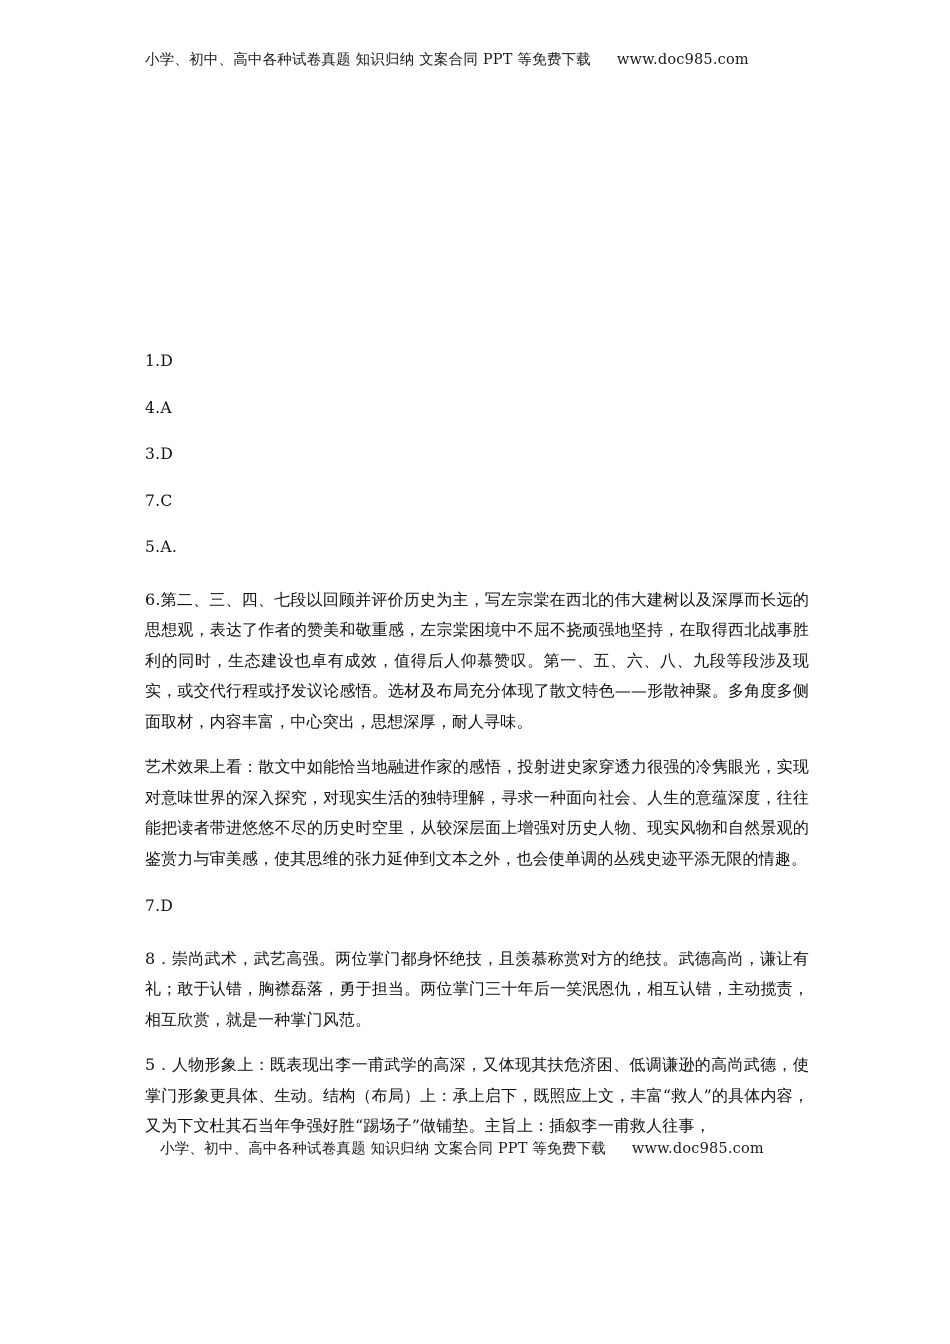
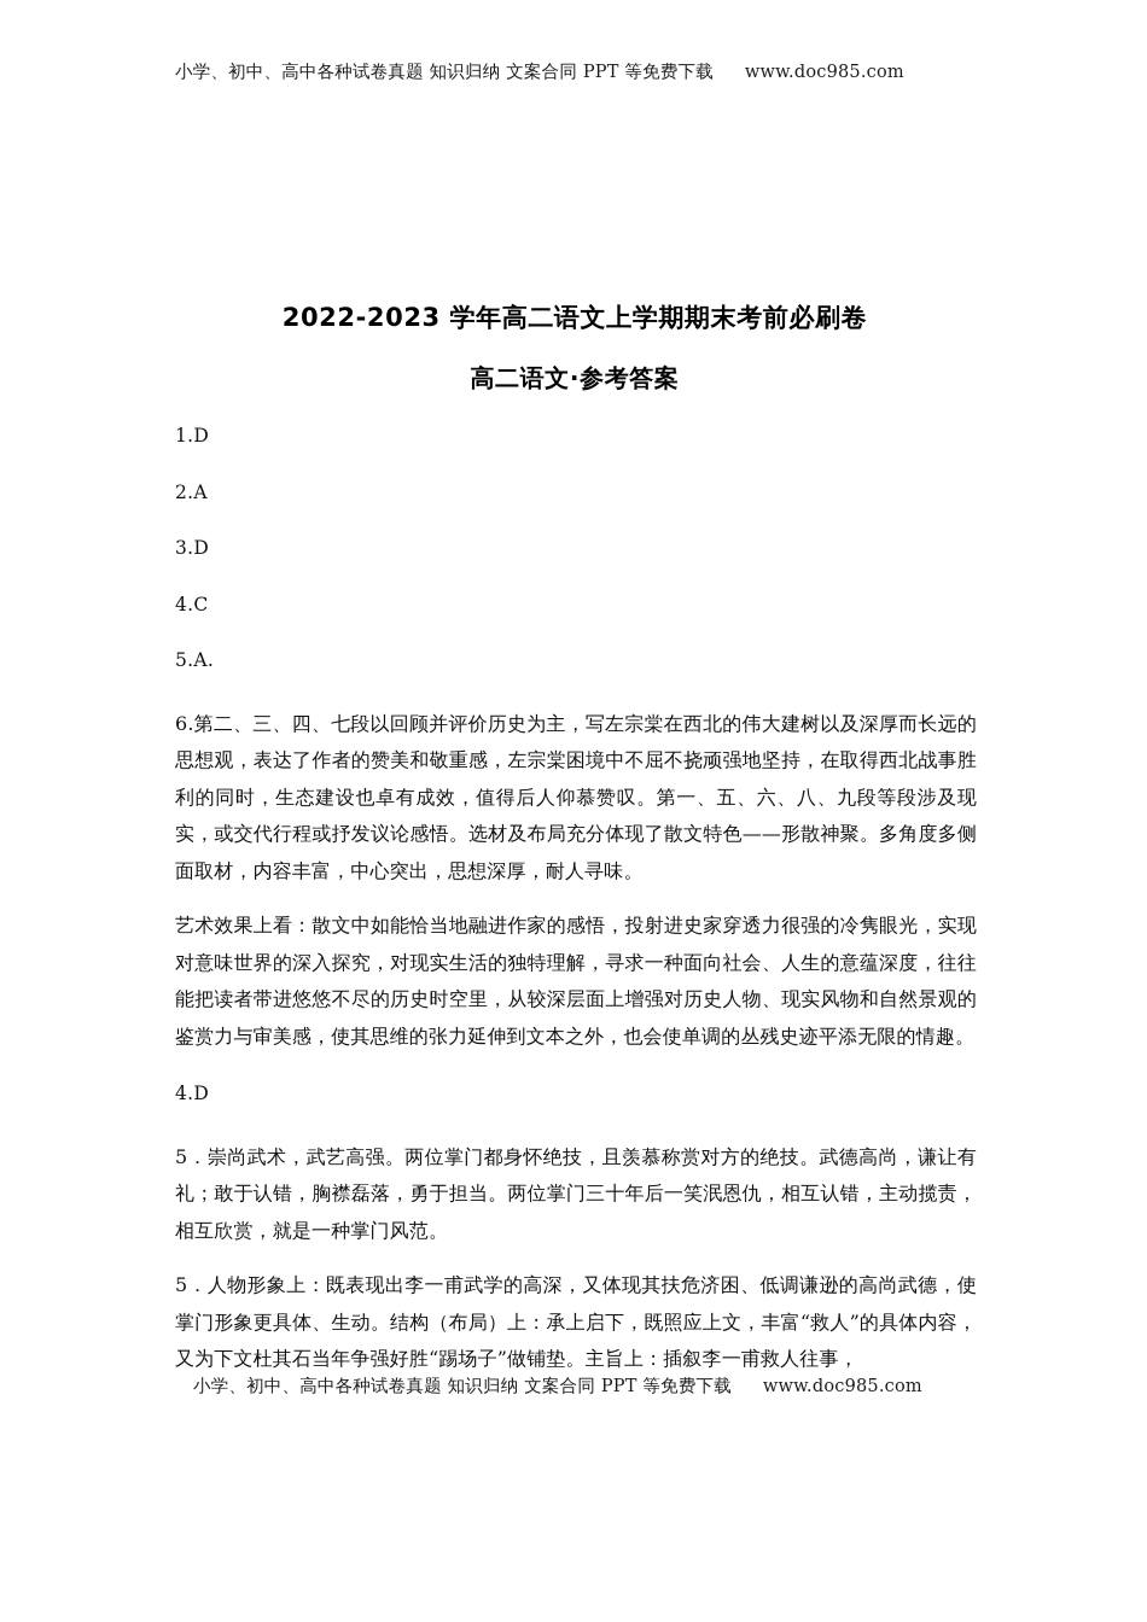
  小学、初中、高中各种试卷真题 知识归纳 文案合同 PPT 等免费下载 www.doc985.com
+ 2022-2023 学年高二语文上学期期末考前必刷卷
+ 高二语文·参考答案
  1.D
- 4.A
+ 2.A
  3.D
- 7.C
+ 4.C
  5.A.
  6.第二、三、四、七段以回顾并评价历史为主，写左宗棠在西北的伟大建树以及深厚而长远的思想观，表达了作者的赞美和敬重感，左宗棠困境中不屈不挠顽强地坚持，在取得西北战事胜利的同时，生态建设也卓有成效，值得后人仰慕赞叹。第一、五、六、八、九段等段涉及现实，或交代行程或抒发议论感悟。选材及布局充分体现了散文特色——形散神聚。多角度多侧面取材，内容丰富，中心突出，思想深厚，耐人寻味。
  艺术效果上看：散文中如能恰当地融进作家的感悟，投射进史家穿透力很强的冷隽眼光，实现对意味世界的深入探究，对现实生活的独特理解，寻求一种面向社会、人生的意蕴深度，往往能把读者带进悠悠不尽的历史时空里，从较深层面上增强对历史人物、现实风物和自然景观的鉴赏力与审美感，使其思维的张力延伸到文本之外，也会使单调的丛残史迹平添无限的情趣。
- 7.D
+ 4.D
- 8．崇尚武术，武艺高强。两位掌门都身怀绝技，且羡慕称赏对方的绝技。武德高尚，谦让有礼；敢于认错，胸襟磊落，勇于担当。两位掌门三十年后一笑泯恩仇，相互认错，主动揽责，相互欣赏，就是一种掌门风范。
+ 5．崇尚武术，武艺高强。两位掌门都身怀绝技，且羡慕称赏对方的绝技。武德高尚，谦让有礼；敢于认错，胸襟磊落，勇于担当。两位掌门三十年后一笑泯恩仇，相互认错，主动揽责，相互欣赏，就是一种掌门风范。
  5．人物形象上：既表现出李一甫武学的高深，又体现其扶危济困、低调谦逊的高尚武德，使掌门形象更具体、生动。结构（布局）上：承上启下，既照应上文，丰富“救人”的具体内容，又为下文杜其石当年争强好胜“踢场子”做铺垫。主旨上：插叙李一甫救人往事，
  小学、初中、高中各种试卷真题 知识归纳 文案合同 PPT 等免费下载 www.doc985.com
